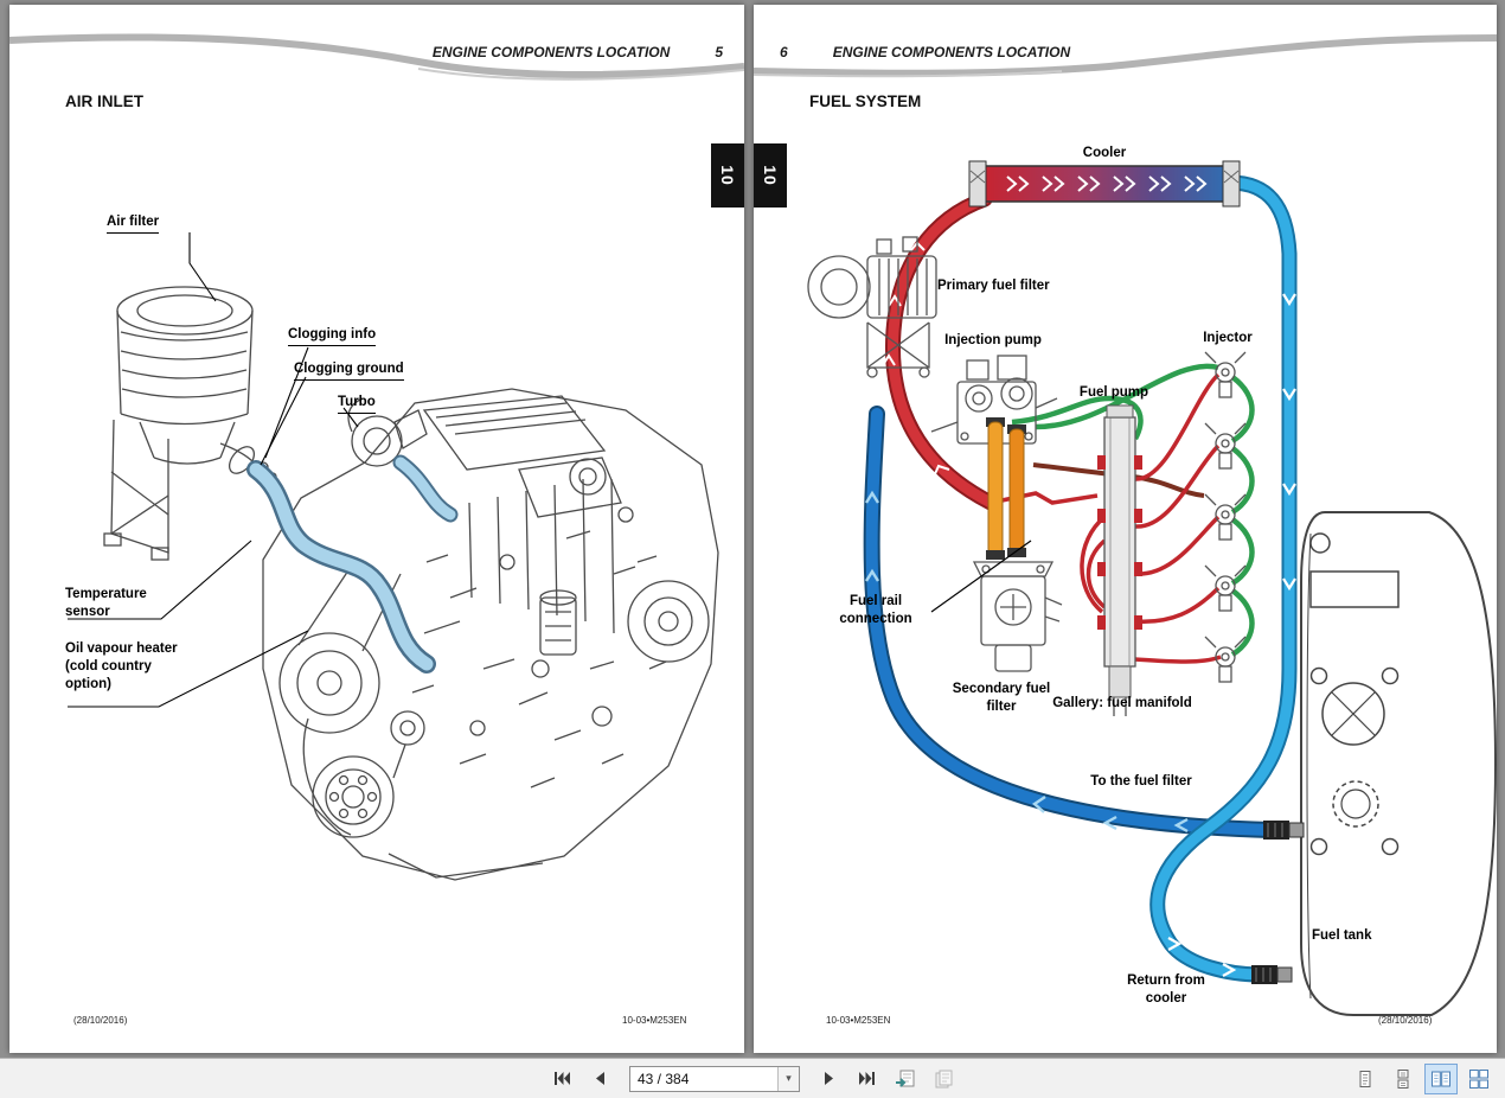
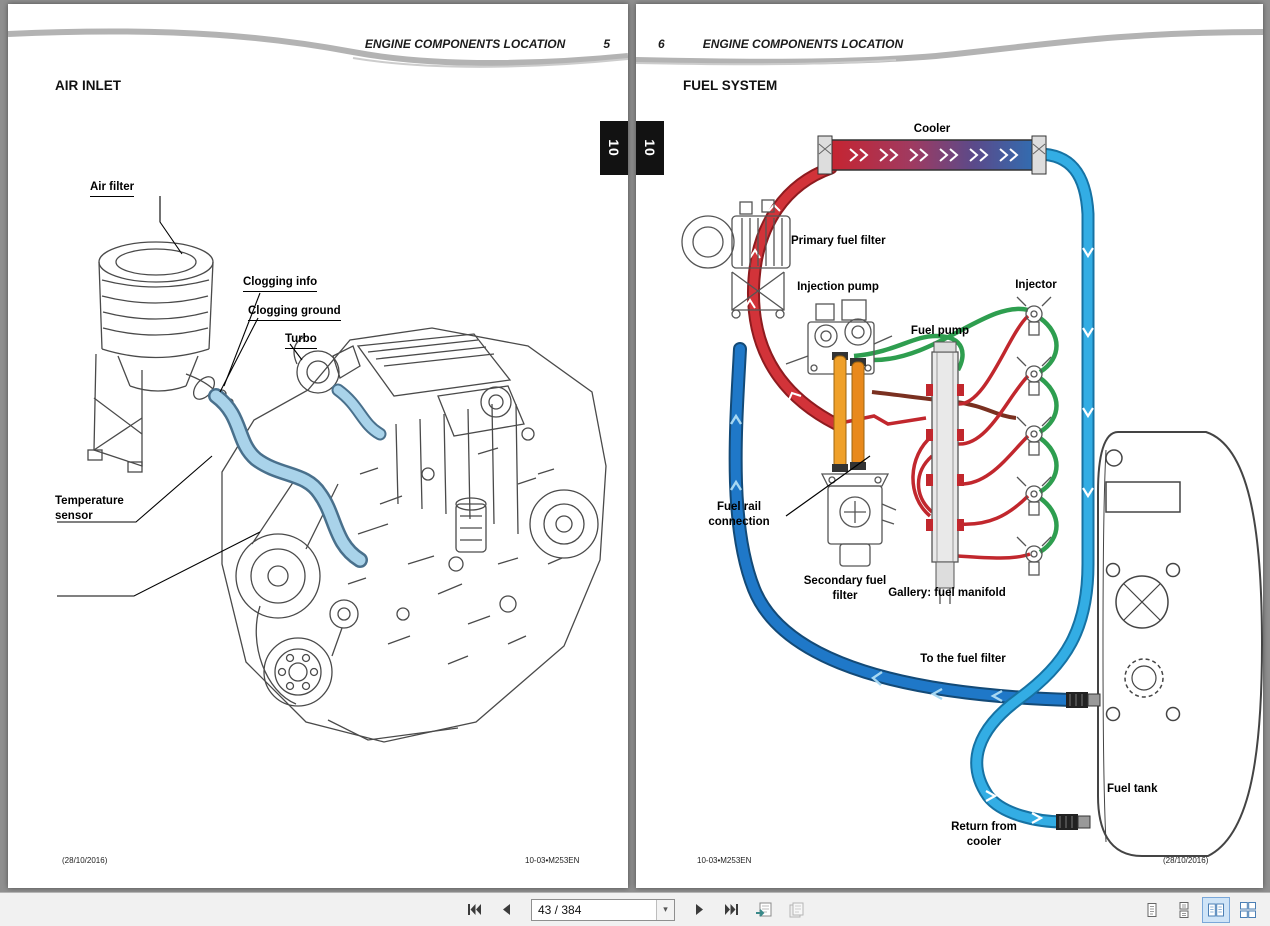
  ENGINE COMPONENTS LOCATION
  5
  AIR INLET
  Air filter
  Clogging info
  Clogging ground
  Turbo
  Temperature sensor
- Oil vapour heater (cold country option)
  (28/10/2016)
  10-03•M253EN
  6
  ENGINE COMPONENTS LOCATION
  FUEL SYSTEM
  Cooler
  Primary fuel filter
  Injection pump
  Fuel pump
  Injector
  Fuel rail connection
  Secondary fuel filter
  Gallery: fuel manifold
  To the fuel filter
  Fuel tank
  Return from cooler
  10-03•M253EN
  (28/10/2016)
  43 / 384
  ▾
